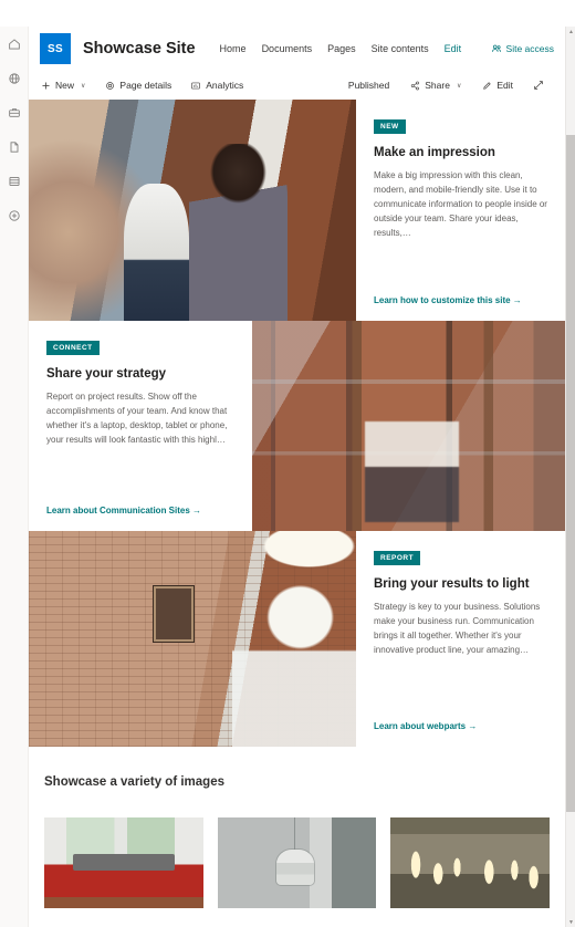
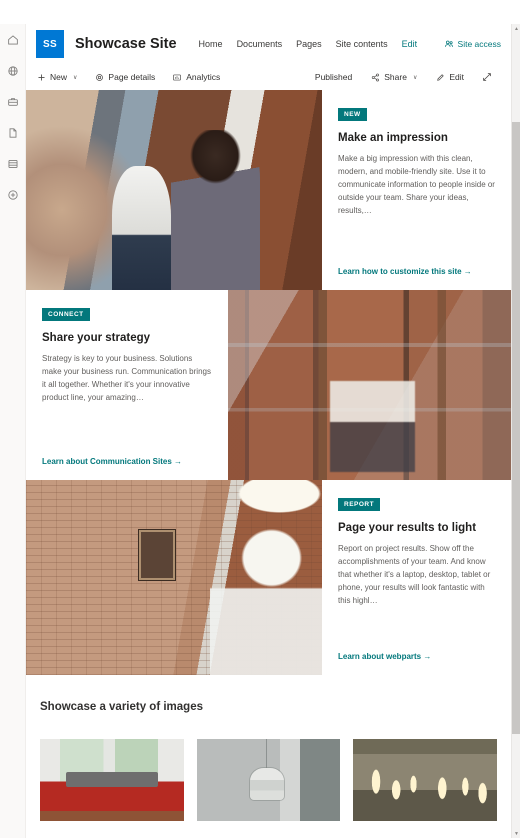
  SS
  Showcase Site
  Home
  Documents
  Pages
  Site contents
  Edit
  Site access
  New
  Page details
  Analytics
  Published
  Share
  Edit
  Make an impression
  Make a big impression with this clean, modern, and mobile-friendly site. Use it to communicate information to people inside or outside your team. Share your ideas, results,…
  Learn how to customize this site →
  Share your strategy
- Report on project results. Show off the accomplishments of your team. And know that whether it's a laptop, desktop, tablet or phone, your results will look fantastic with this highl…
+ Strategy is key to your business. Solutions make your business run. Communication brings it all together. Whether it's your innovative product line, your amazing…
  Learn about Communication Sites →
- Bring your results to light
+ Page your results to light
- Strategy is key to your business. Solutions make your business run. Communication brings it all together. Whether it's your innovative product line, your amazing…
+ Report on project results. Show off the accomplishments of your team. And know that whether it's a laptop, desktop, tablet or phone, your results will look fantastic with this highl…
  Learn about webparts →
  Showcase a variety of images
